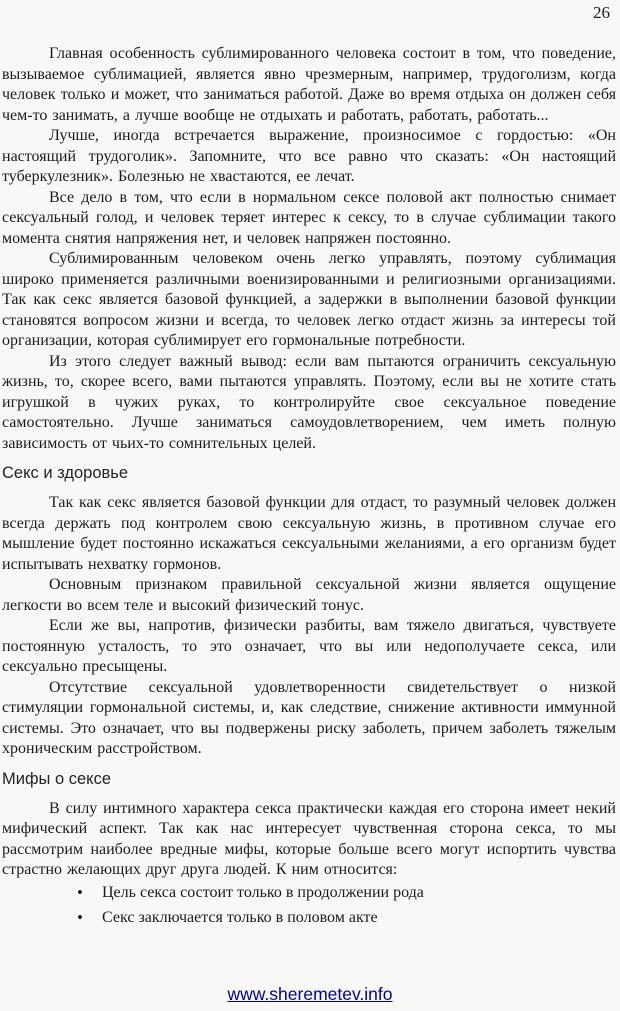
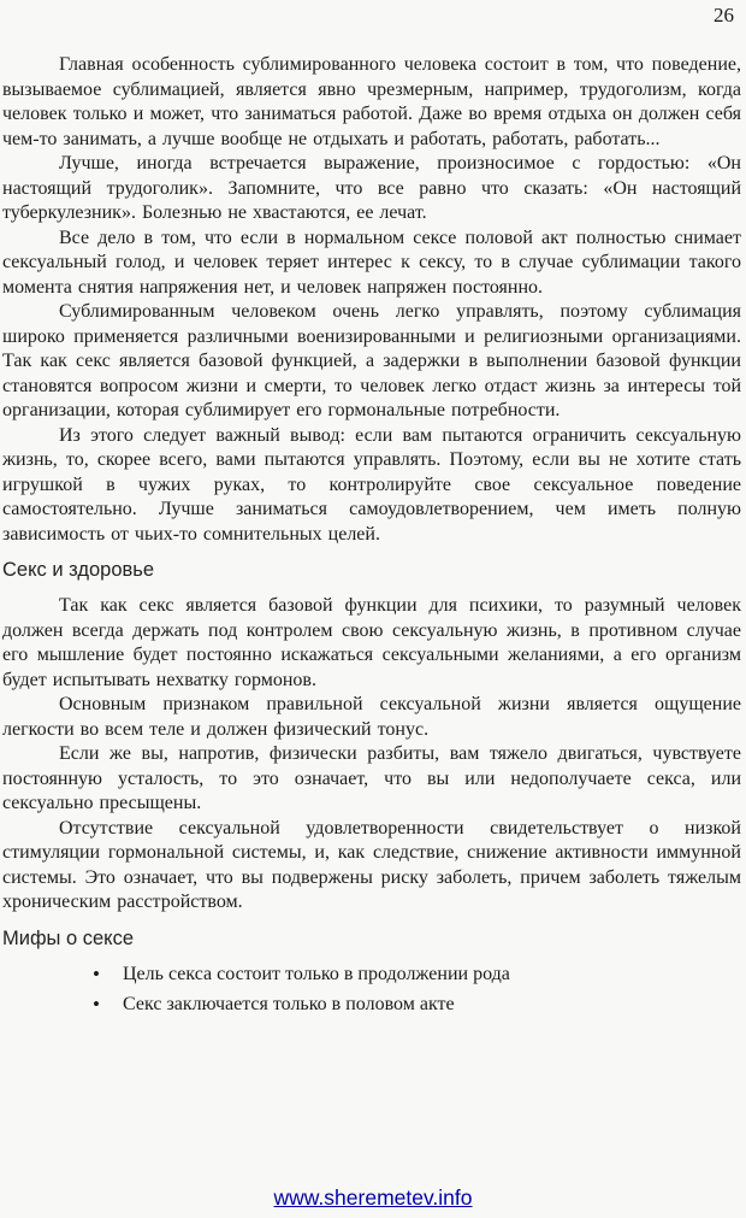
  26
  Главная особенность сублимированного человека состоит в том, что поведение, вызываемое сублимацией, является явно чрезмерным, например, трудоголизм, когда человек только и может, что заниматься работой. Даже во время отдыха он должен себя чем-то занимать, а лучше вообще не отдыхать и работать, работать, работать...
  Лучше, иногда встречается выражение, произносимое с гордостью: «Он настоящий трудоголик». Запомните, что все равно что сказать: «Он настоящий туберкулезник». Болезнью не хвастаются, ее лечат.
  Все дело в том, что если в нормальном сексе половой акт полностью снимает сексуальный голод, и человек теряет интерес к сексу, то в случае сублимации такого момента снятия напряжения нет, и человек напряжен постоянно.
- Сублимированным человеком очень легко управлять, поэтому сублимация широко применяется различными военизированными и религиозными организациями. Так как секс является базовой функцией, а задержки в выполнении базовой функции становятся вопросом жизни и всегда, то человек легко отдаст жизнь за интересы той организации, которая сублимирует его гормональные потребности.
+ Сублимированным человеком очень легко управлять, поэтому сублимация широко применяется различными военизированными и религиозными организациями. Так как секс является базовой функцией, а задержки в выполнении базовой функции становятся вопросом жизни и смерти, то человек легко отдаст жизнь за интересы той организации, которая сублимирует его гормональные потребности.
  Из этого следует важный вывод: если вам пытаются ограничить сексуальную жизнь, то, скорее всего, вами пытаются управлять. Поэтому, если вы не хотите стать игрушкой в чужих руках, то контролируйте свое сексуальное поведение самостоятельно. Лучше заниматься самоудовлетворением, чем иметь полную зависимость от чьих-то сомнительных целей.
  Секс и здоровье
- Так как секс является базовой функции для отдаст, то разумный человек должен всегда держать под контролем свою сексуальную жизнь, в противном случае его мышление будет постоянно искажаться сексуальными желаниями, а его организм будет испытывать нехватку гормонов.
+ Так как секс является базовой функции для психики, то разумный человек должен всегда держать под контролем свою сексуальную жизнь, в противном случае его мышление будет постоянно искажаться сексуальными желаниями, а его организм будет испытывать нехватку гормонов.
- Основным признаком правильной сексуальной жизни является ощущение легкости во всем теле и высокий физический тонус.
+ Основным признаком правильной сексуальной жизни является ощущение легкости во всем теле и должен физический тонус.
  Если же вы, напротив, физически разбиты, вам тяжело двигаться, чувствуете постоянную усталость, то это означает, что вы или недополучаете секса, или сексуально пресыщены.
  Отсутствие сексуальной удовлетворенности свидетельствует о низкой стимуляции гормональной системы, и, как следствие, снижение активности иммунной системы. Это означает, что вы подвержены риску заболеть, причем заболеть тяжелым хроническим расстройством.
  Мифы о сексе
- В силу интимного характера секса практически каждая его сторона имеет некий мифический аспект. Так как нас интересует чувственная сторона секса, то мы рассмотрим наиболее вредные мифы, которые больше всего могут испортить чувства страстно желающих друг друга людей. К ним относится:
  Цель секса состоит только в продолжении рода
  Секс заключается только в половом акте
  www.sheremetev.info
